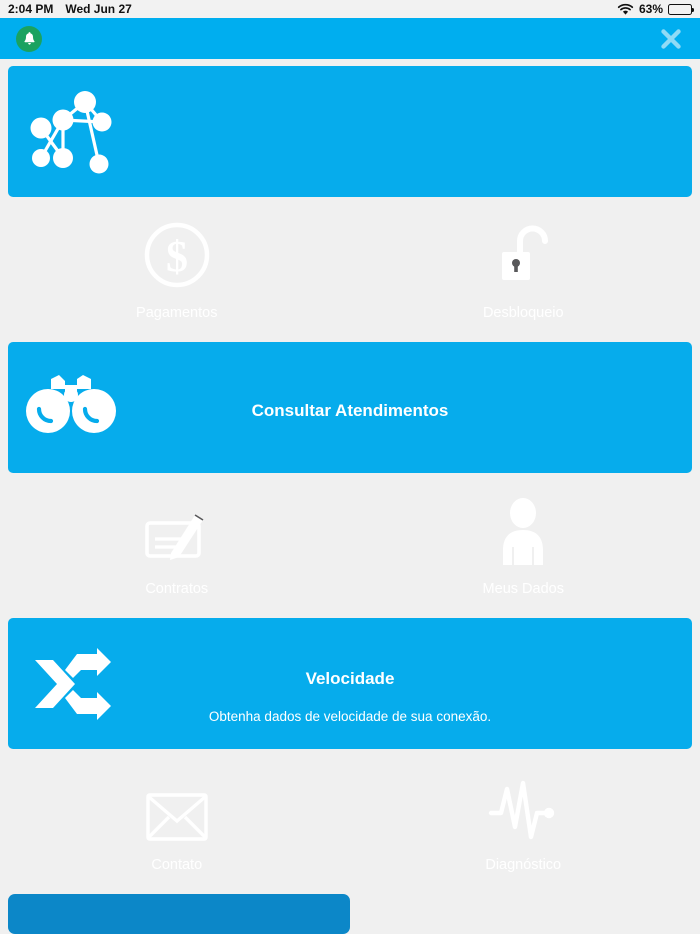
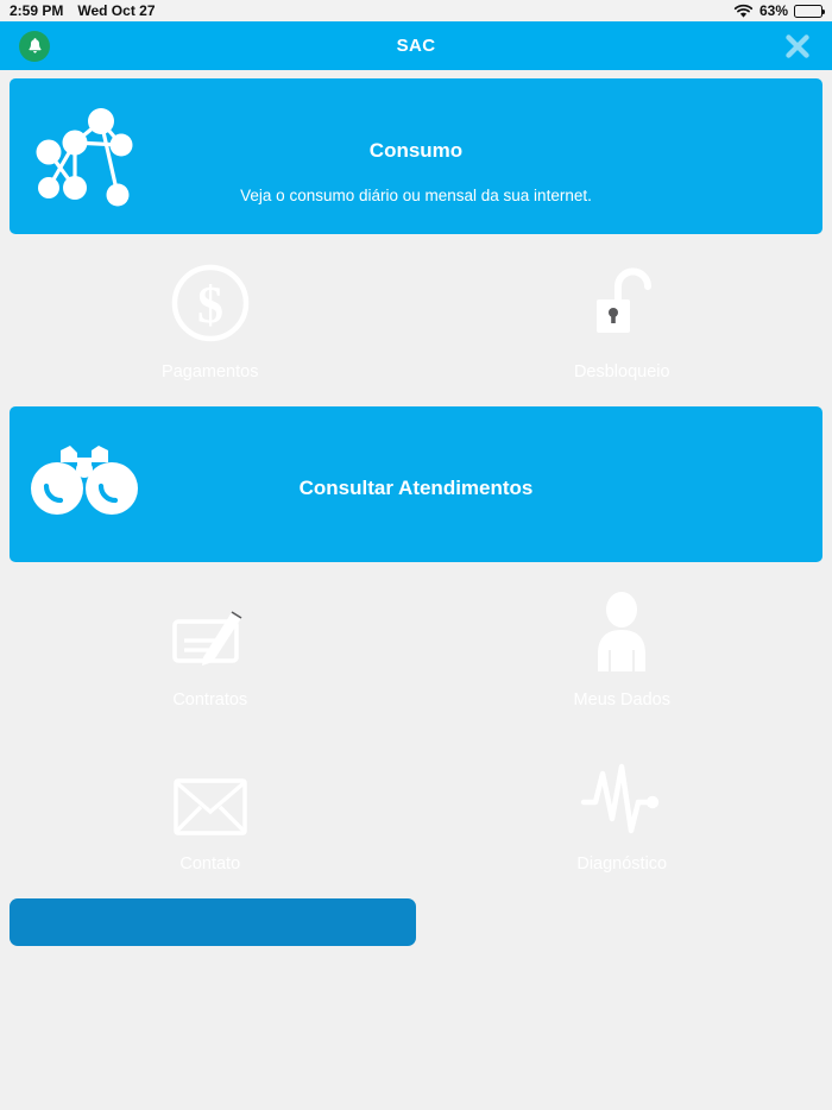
- 2:04 PM
+ 2:59 PM
- Wed Jun 27
+ Wed Oct 27
  63%
+ SAC
+ Consumo
+ Veja o consumo diário ou mensal da sua internet.
  Consultar Atendimentos
- Velocidade
- Obtenha dados de velocidade de sua conexão.
